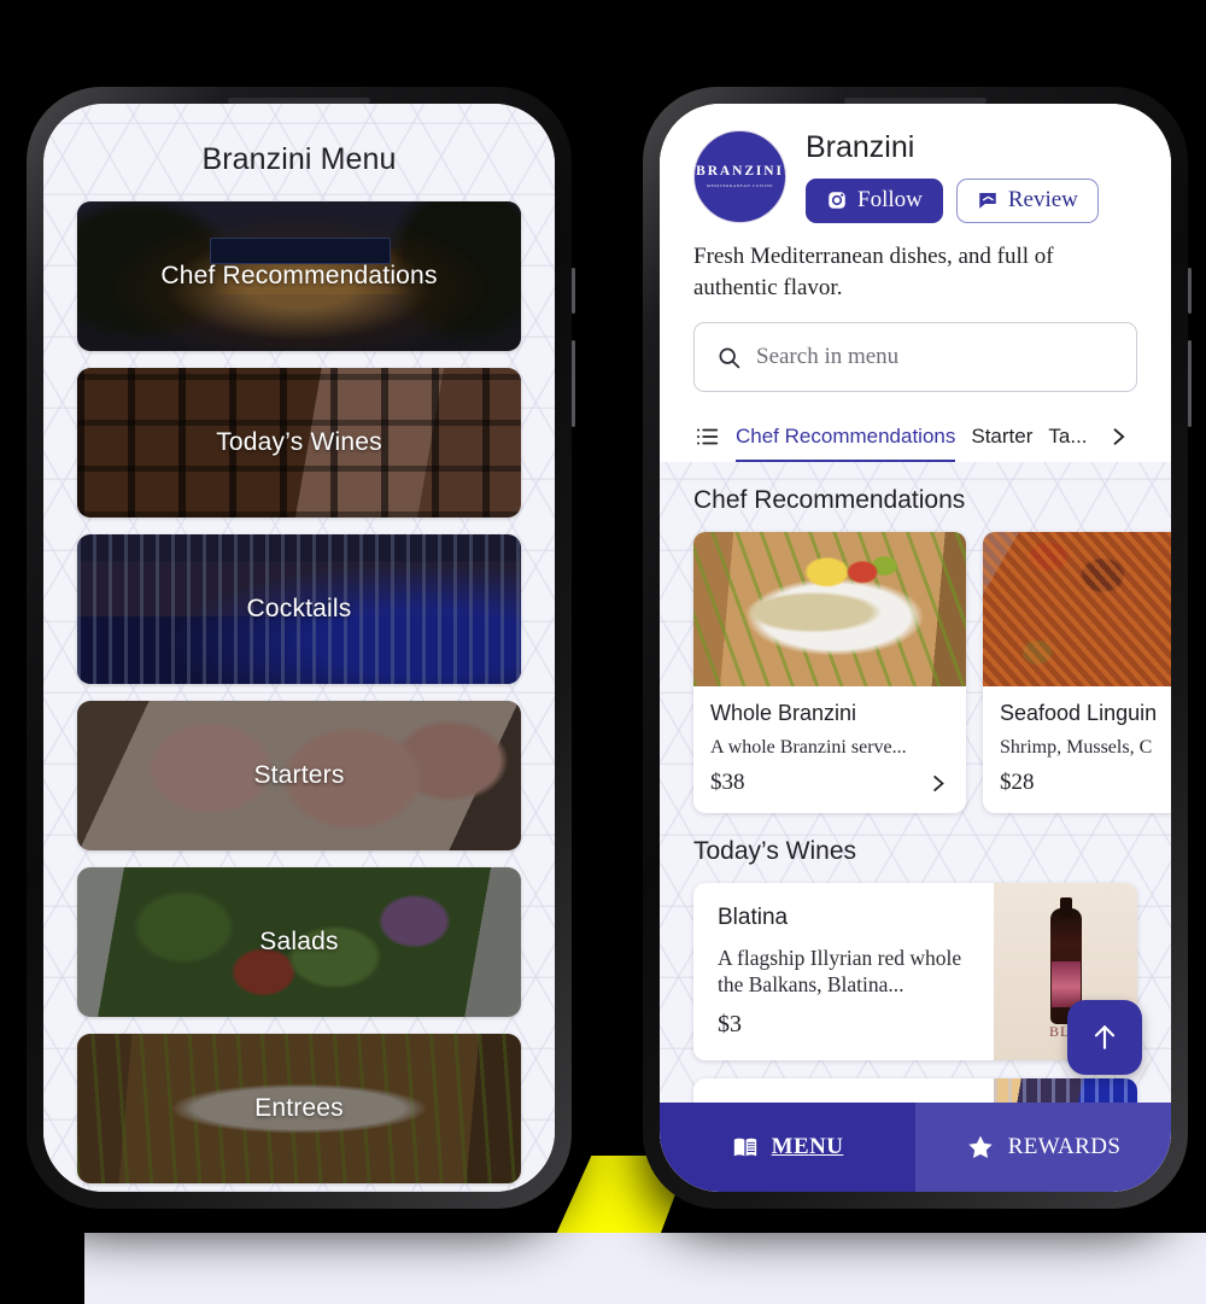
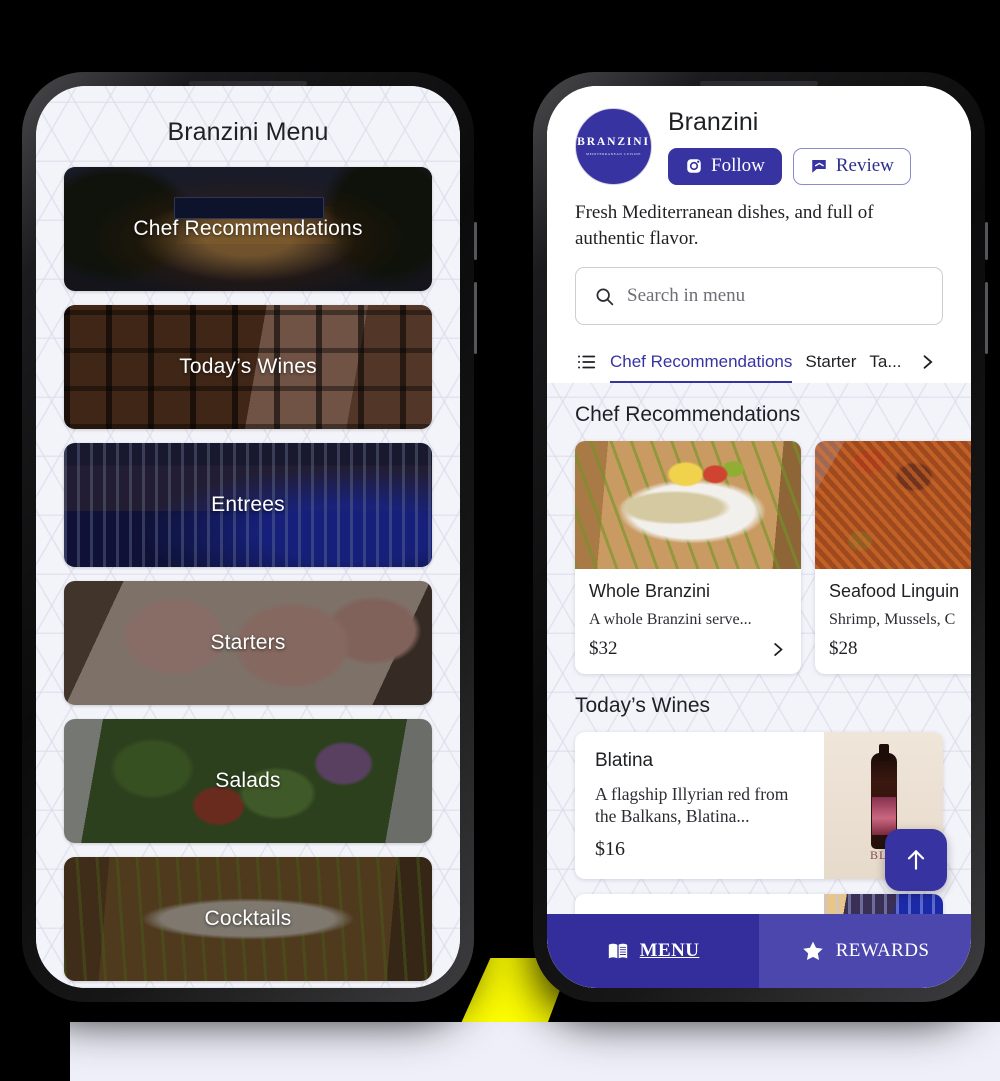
  Branzini Menu
  Chef Recommendations
  Today’s Wines
- Cocktails
+ Entrees
  Starters
  Salads
- Entrees
+ Cocktails
  BRANZINI
  Branzini
  Follow
  Review
  Fresh Mediterranean dishes, and full of authentic flavor.
  Search in menu
  Chef Recommendations
  Starter
  Ta...
  Chef Recommendations
  Whole Branzini
  A whole Branzini serve...
- $38
+ $32
  Seafood Linguin
  Shrimp, Mussels, C
  $28
  Today’s Wines
  Blatina
- A flagship Illyrian red whole the Balkans, Blatina...
+ A flagship Illyrian red from the Balkans, Blatina...
- $3
+ $16
  MENU
  REWARDS
